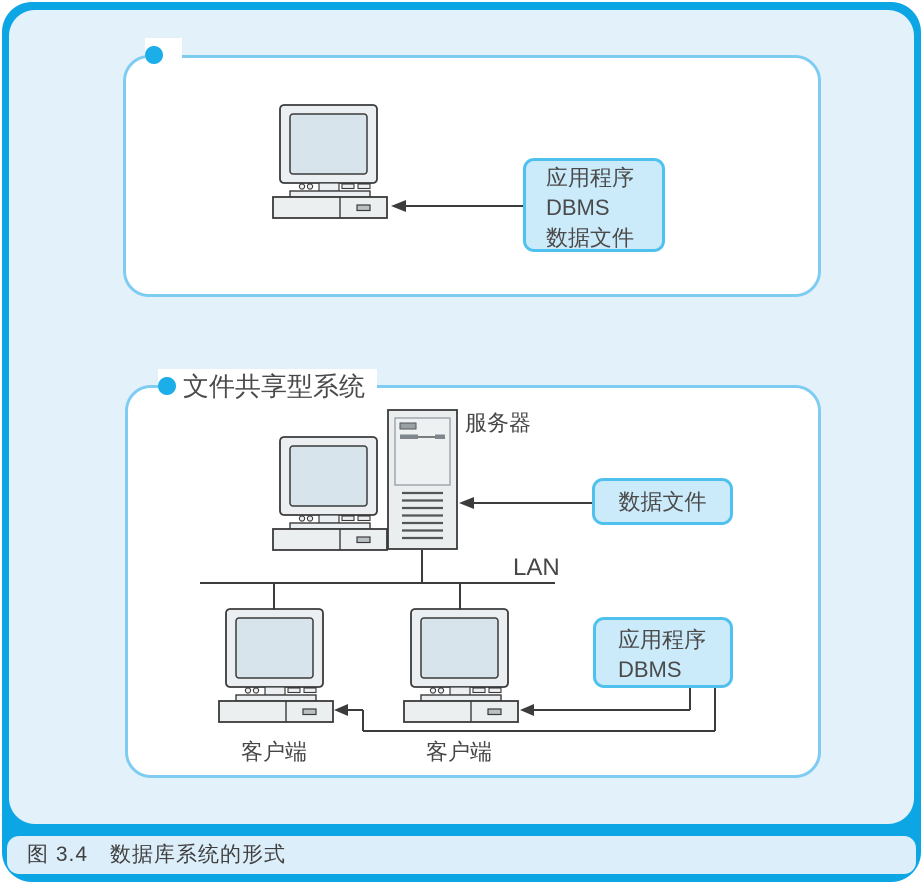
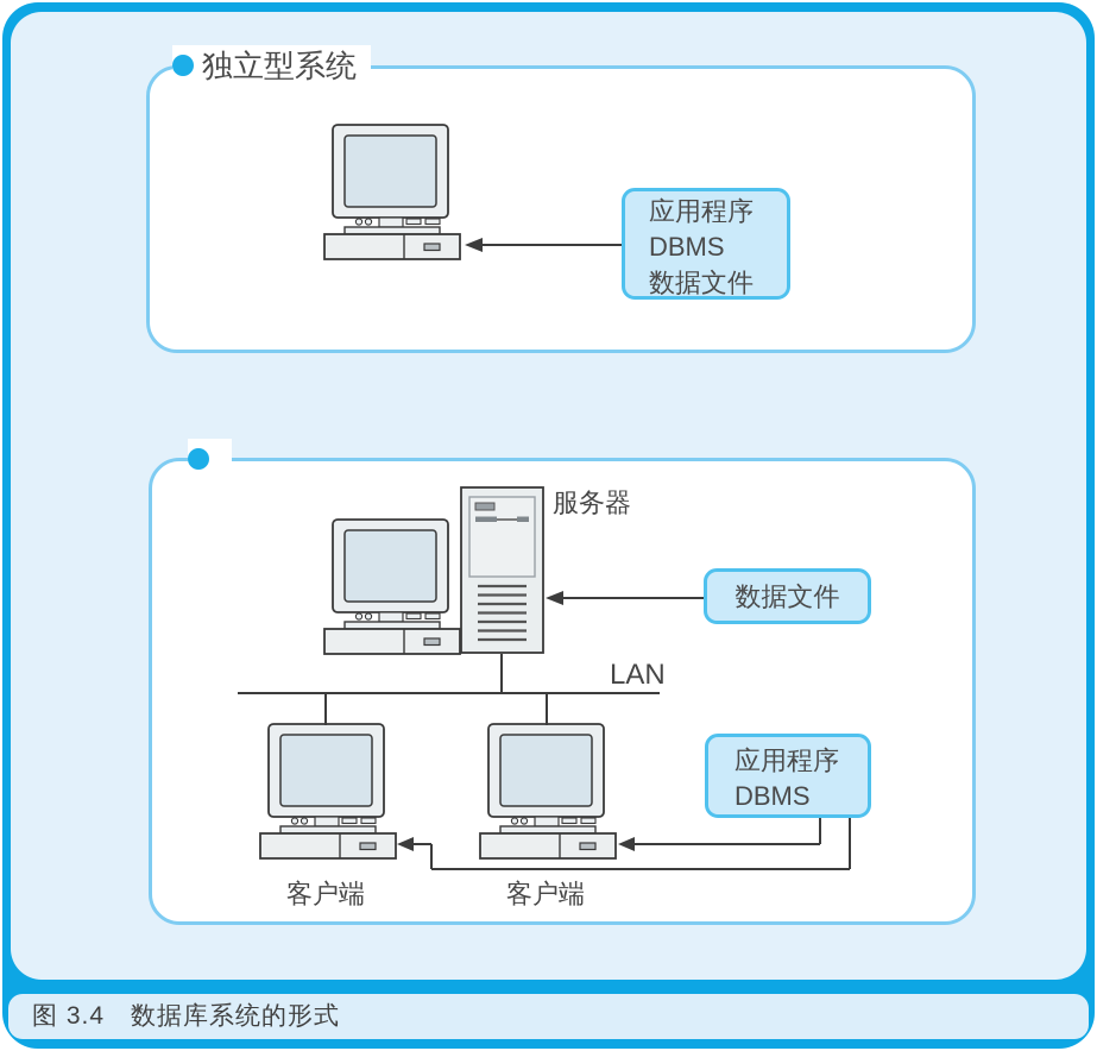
+ 独立型系统
  应用程序
  DBMS
  数据文件
- 文件共享型系统
  服务器
  LAN
  客户端
  客户端
  数据文件
  应用程序
  DBMS
  图 3.4 数据库系统的形式
